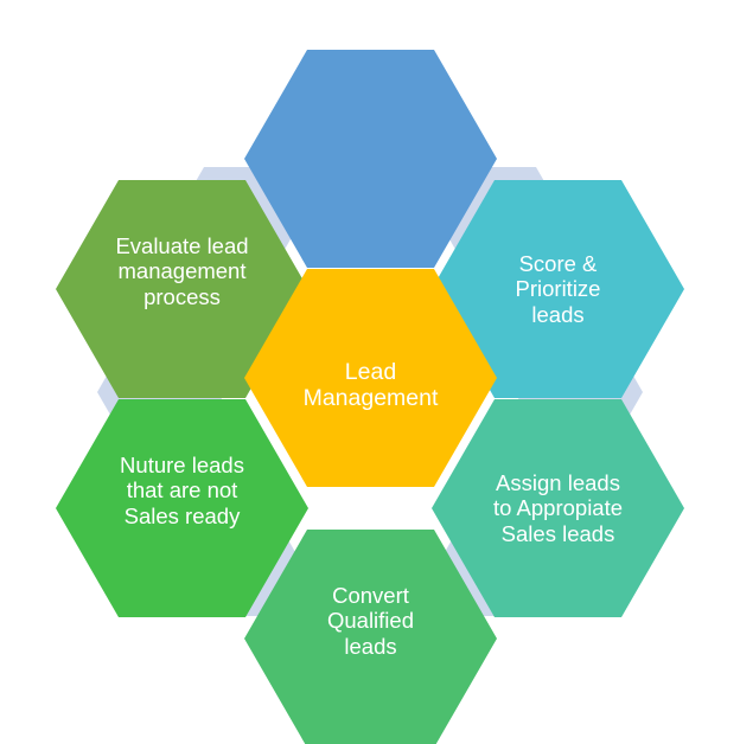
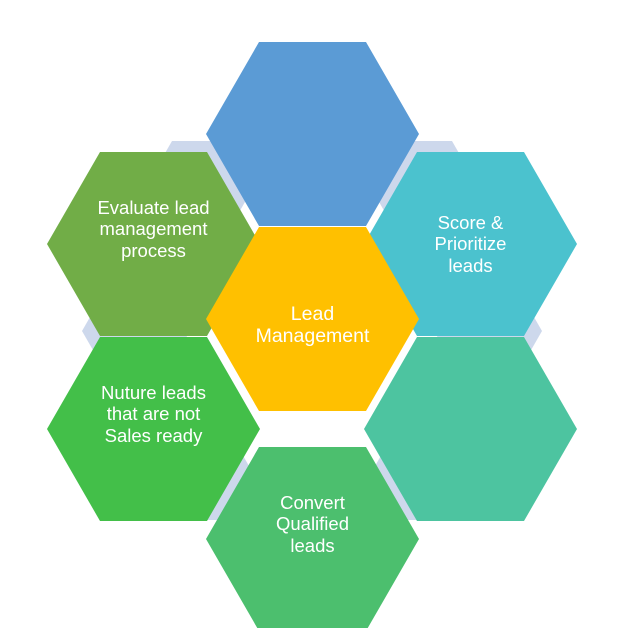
  Score &
  Prioritize
  leads
- Assign leads
- to Appropiate
- Sales leads
  Convert
  Qualified
  leads
  Nuture leads
  that are not
  Sales ready
  Evaluate lead
  management
  process
  Lead
  Management
